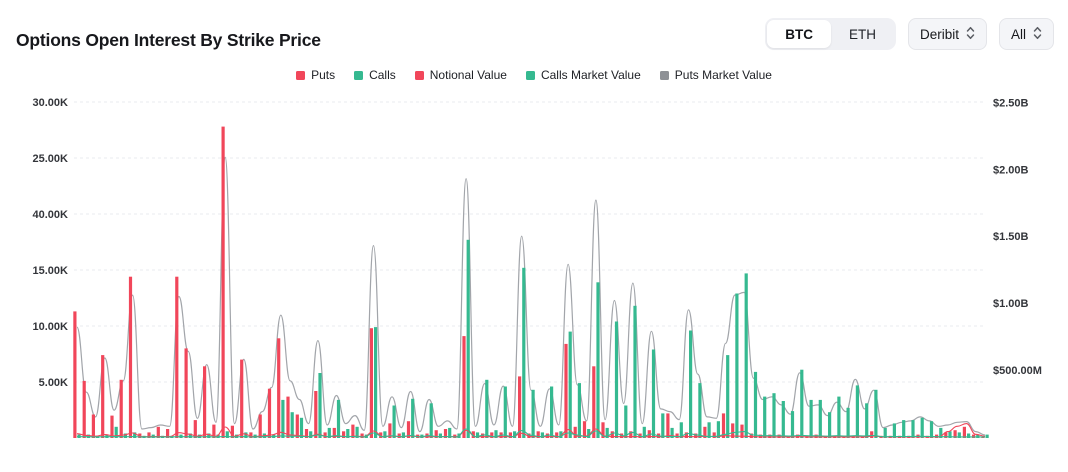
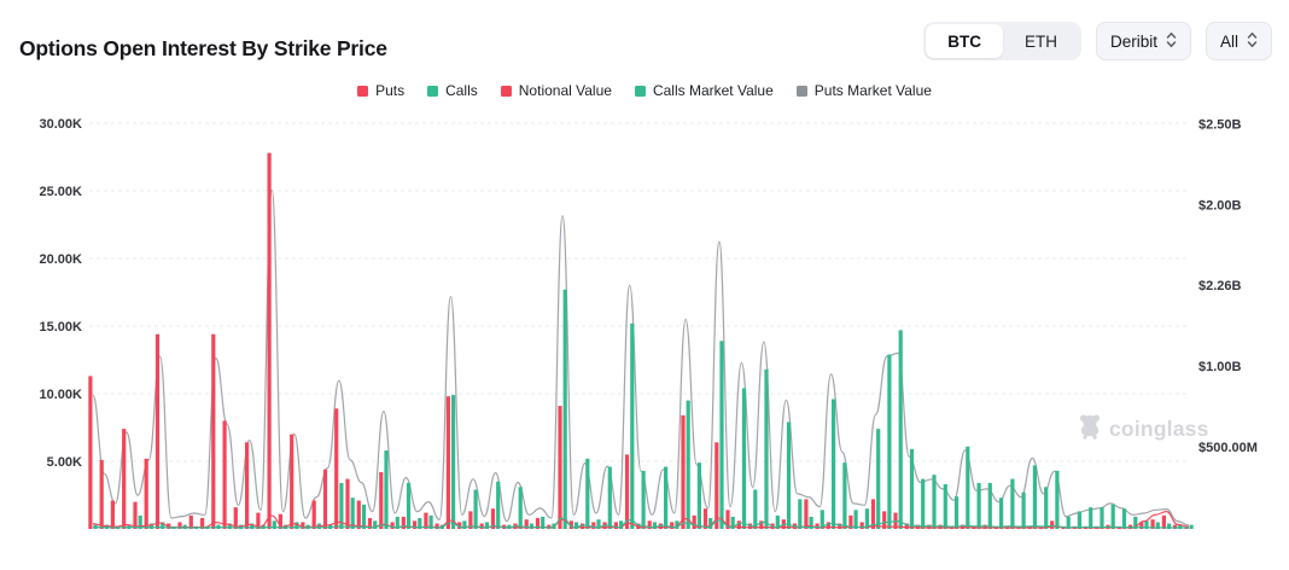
  Options Open Interest By Strike Price
  BTC
  ETH
  Deribit
  All
  Puts
  Calls
  Notional Value
  Calls Market Value
  Puts Market Value
  30.00K
  25.00K
- 40.00K
+ 20.00K
  15.00K
  10.00K
  5.00K
  $2.50B
  $2.00B
- $1.50B
+ $2.26B
  $1.00B
  $500.00M
+ coinglass
